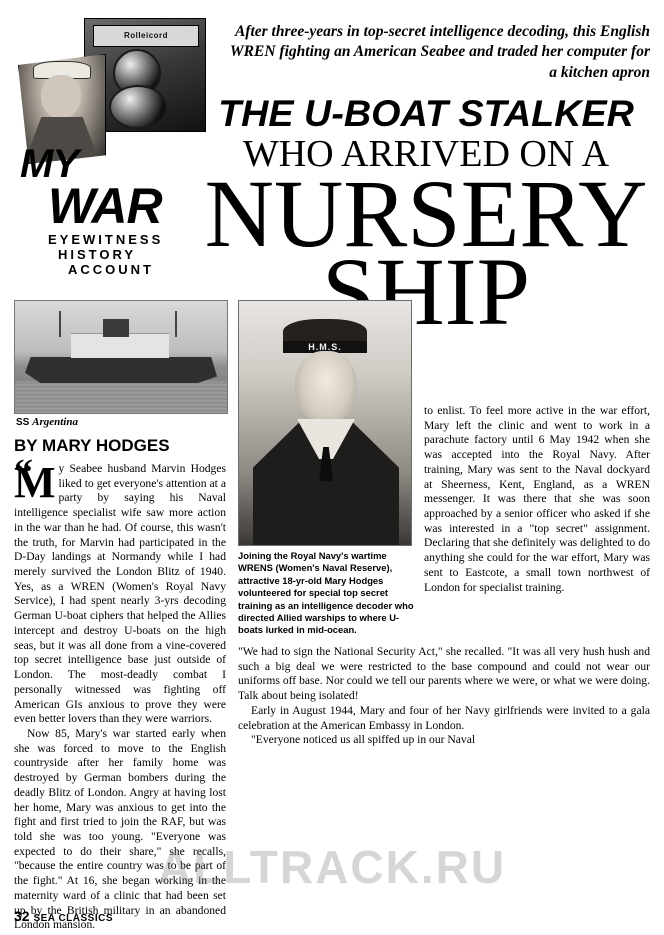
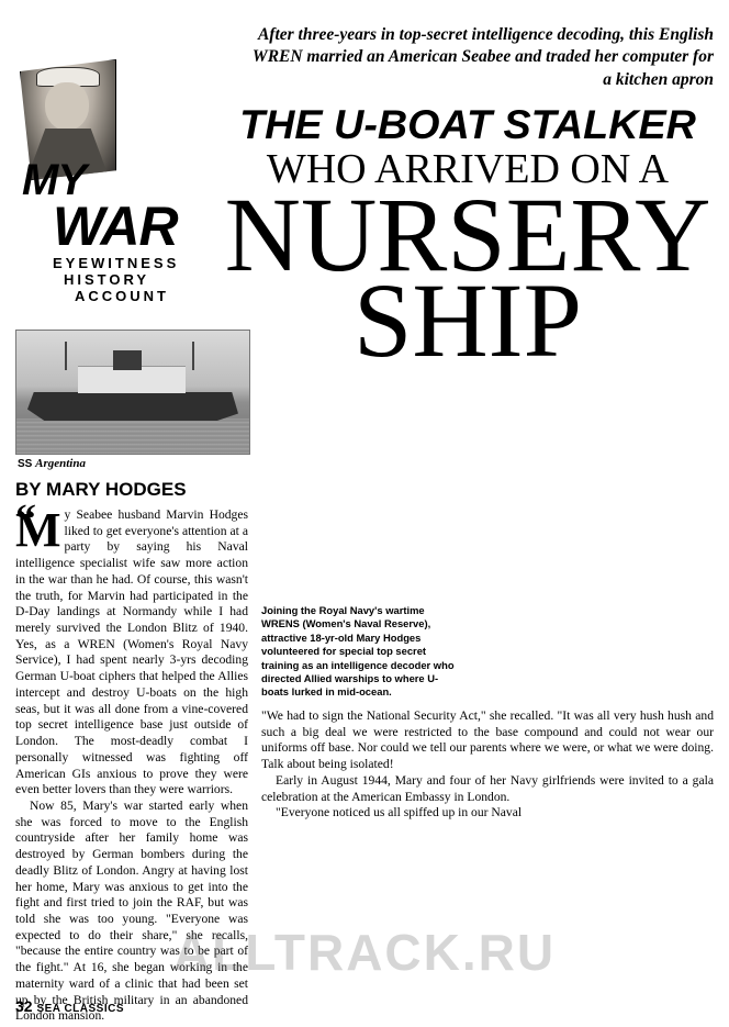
- Rolleicord
  MY
  WAR
  EYEWITNESS
  HISTORY
  ACCOUNT
- After three-years in top-secret intelligence decoding, this English WREN fighting an American Seabee and traded her computer for a kitchen apron
+ After three-years in top-secret intelligence decoding, this English WREN married an American Seabee and traded her computer for a kitchen apron
  THE U-BOAT STALKER
  WHO ARRIVED ON A
  NURSERY
  SHIP
  SS Argentina
  BY MARY HODGES
- H.M.S.
  Joining the Royal Navy's wartime WRENS (Women's Naval Reserve), attractive 18-yr-old Mary Hodges volunteered for special top secret training as an intelligence decoder who directed Allied warships to where U-boats lurked in mid-ocean.
  “
  M
  y Seabee husband Marvin Hodges liked to get everyone's attention at a party by saying his Naval intelligence specialist wife saw more action in the war than he had. Of course, this wasn't the truth, for Marvin had participated in the D-Day landings at Normandy while I had merely survived the London Blitz of 1940. Yes, as a WREN (Women's Royal Navy Service), I had spent nearly 3-yrs decoding German U-boat ciphers that helped the Allies intercept and destroy U-boats on the high seas, but it was all done from a vine-covered top secret intelligence base just outside of London. The most-deadly combat I personally witnessed was fighting off American GIs anxious to prove they were even better lovers than they were warriors.
  Now 85, Mary's war started early when she was forced to move to the English countryside after her family home was destroyed by German bombers during the deadly Blitz of London. Angry at having lost her home, Mary was anxious to get into the fight and first tried to join the RAF, but was told she was too young. "Everyone was expected to do their share," she recalls, "because the entire country was to be part of the fight." At 16, she began working in the maternity ward of a clinic that had been set up by the British military in an abandoned London mansion.
- to enlist. To feel more active in the war effort, Mary left the clinic and went to work in a parachute factory until 6 May 1942 when she was accepted into the Royal Navy. After training, Mary was sent to the Naval dockyard at Sheerness, Kent, England, as a WREN messenger. It was there that she was soon approached by a senior officer who asked if she was interested in a "top secret" assignment. Declaring that she definitely was delighted to do anything she could for the war effort, Mary was sent to Eastcote, a small town northwest of London for specialist training.
  "We had to sign the National Security Act," she recalled. "It was all very hush hush and such a big deal we were restricted to the base compound and could not wear our uniforms off base. Nor could we tell our parents where we were, or what we were doing. Talk about being isolated!
  Early in August 1944, Mary and four of her Navy girlfriends were invited to a gala celebration at the American Embassy in London.
  "Everyone noticed us all spiffed up in our Naval
  ALLTRACK.RU
  32 SEA CLASSICS
